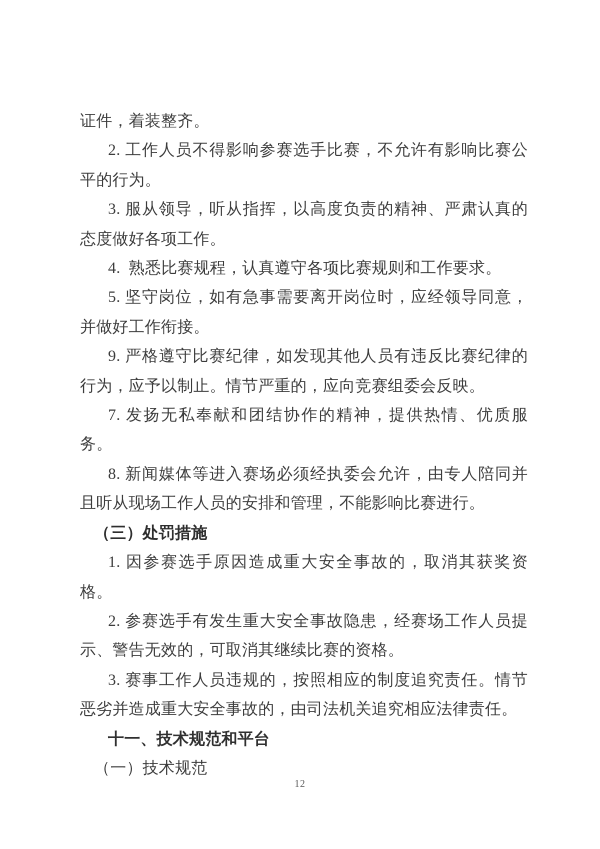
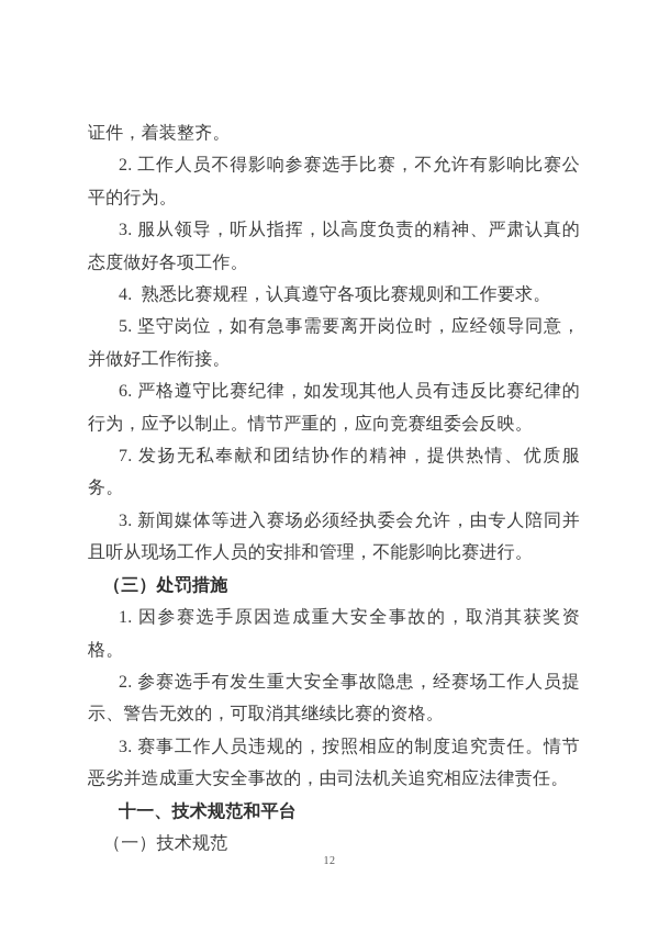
  证件，着装整齐。
  2. 工作人员不得影响参赛选手比赛，不允许有影响比赛公平的行为。
  3. 服从领导，听从指挥，以高度负责的精神、严肃认真的态度做好各项工作。
  4. 熟悉比赛规程，认真遵守各项比赛规则和工作要求。
  5. 坚守岗位，如有急事需要离开岗位时，应经领导同意，并做好工作衔接。
- 9. 严格遵守比赛纪律，如发现其他人员有违反比赛纪律的行为，应予以制止。情节严重的，应向竞赛组委会反映。
+ 6. 严格遵守比赛纪律，如发现其他人员有违反比赛纪律的行为，应予以制止。情节严重的，应向竞赛组委会反映。
  7. 发扬无私奉献和团结协作的精神，提供热情、优质服务。
- 8. 新闻媒体等进入赛场必须经执委会允许，由专人陪同并且听从现场工作人员的安排和管理，不能影响比赛进行。
+ 3. 新闻媒体等进入赛场必须经执委会允许，由专人陪同并且听从现场工作人员的安排和管理，不能影响比赛进行。
  （三）处罚措施
  1. 因参赛选手原因造成重大安全事故的，取消其获奖资格。
  2. 参赛选手有发生重大安全事故隐患，经赛场工作人员提示、警告无效的，可取消其继续比赛的资格。
  3. 赛事工作人员违规的，按照相应的制度追究责任。情节恶劣并造成重大安全事故的，由司法机关追究相应法律责任。
  十一、技术规范和平台
  （一）技术规范
  12
